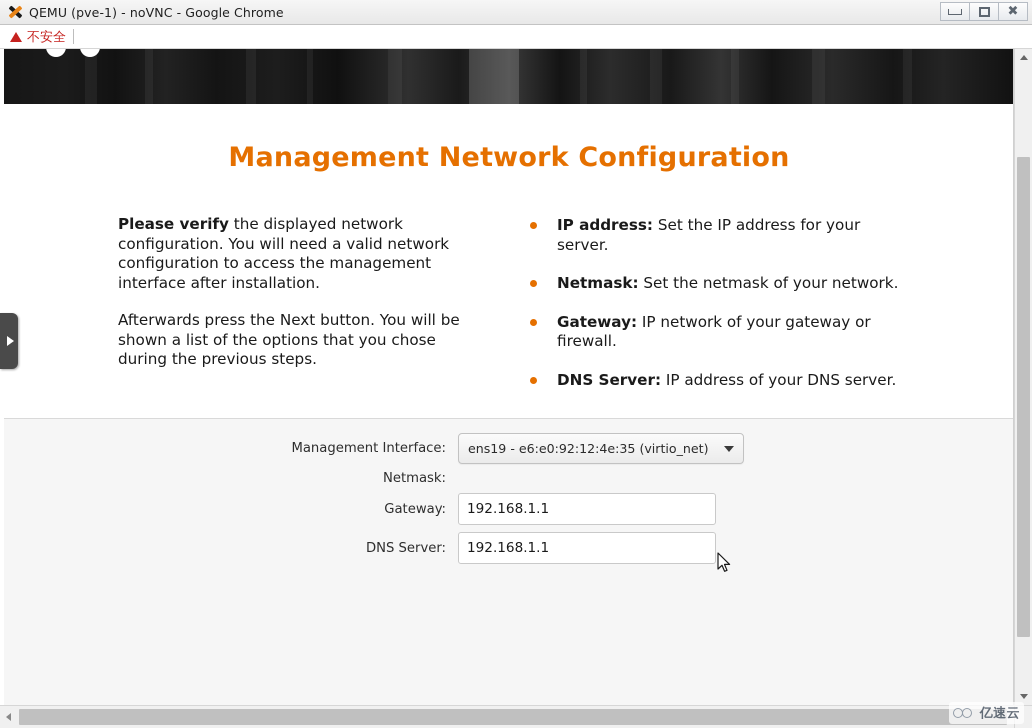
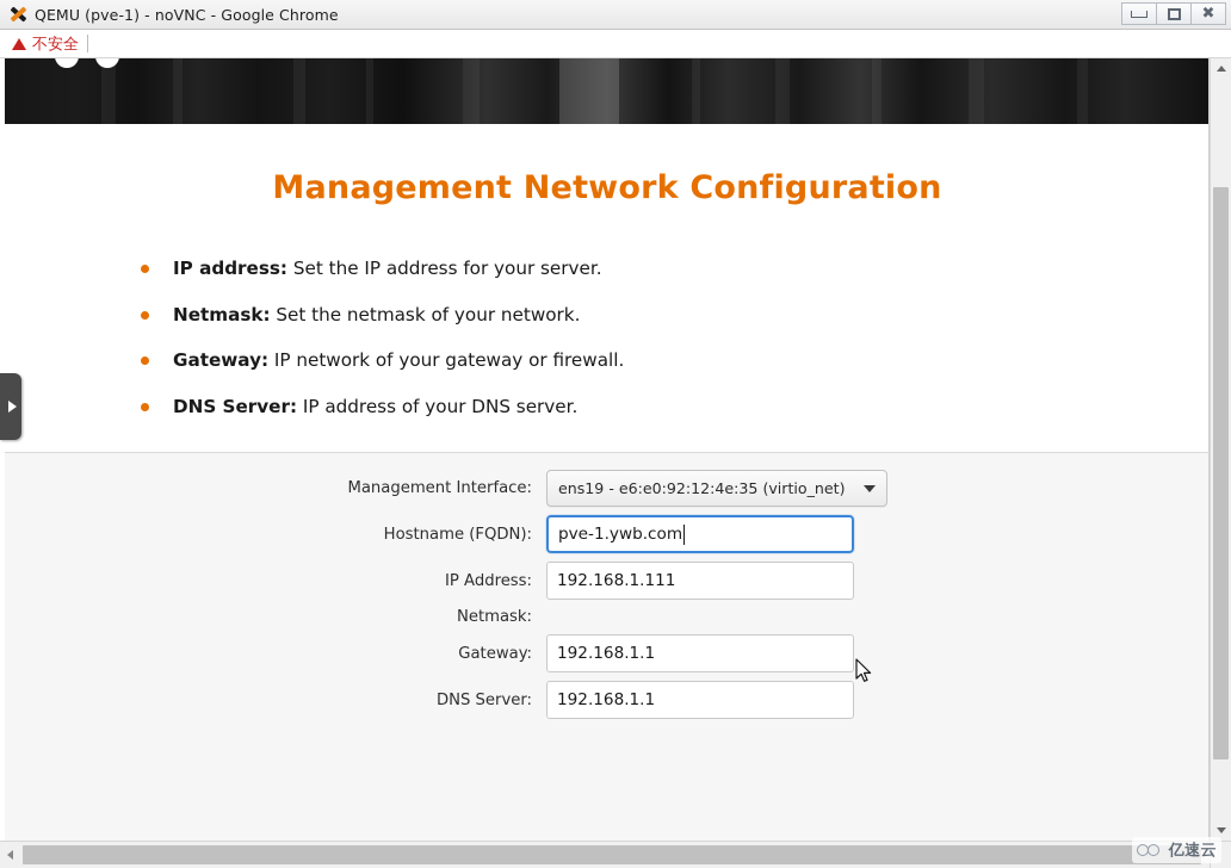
  QEMU (pve-1) - noVNC - Google Chrome
  ✖
  不安全
  Management Network Configuration
- Please verify the displayed network configuration. You will need a valid network configuration to access the management interface after installation.
- Afterwards press the Next button. You will be shown a list of the options that you chose during the previous steps.
  IP address: Set the IP address for your server.
  Netmask: Set the netmask of your network.
  Gateway: IP network of your gateway or firewall.
  DNS Server: IP address of your DNS server.
  Management Interface:
  ens19 - e6:e0:92:12:4e:35 (virtio_net)
+ Hostname (FQDN):
+ pve-1.ywb.com
+ IP Address:
+ 192.168.1.111
  Netmask:
  Gateway:
  192.168.1.1
  DNS Server:
  192.168.1.1
  亿速云
